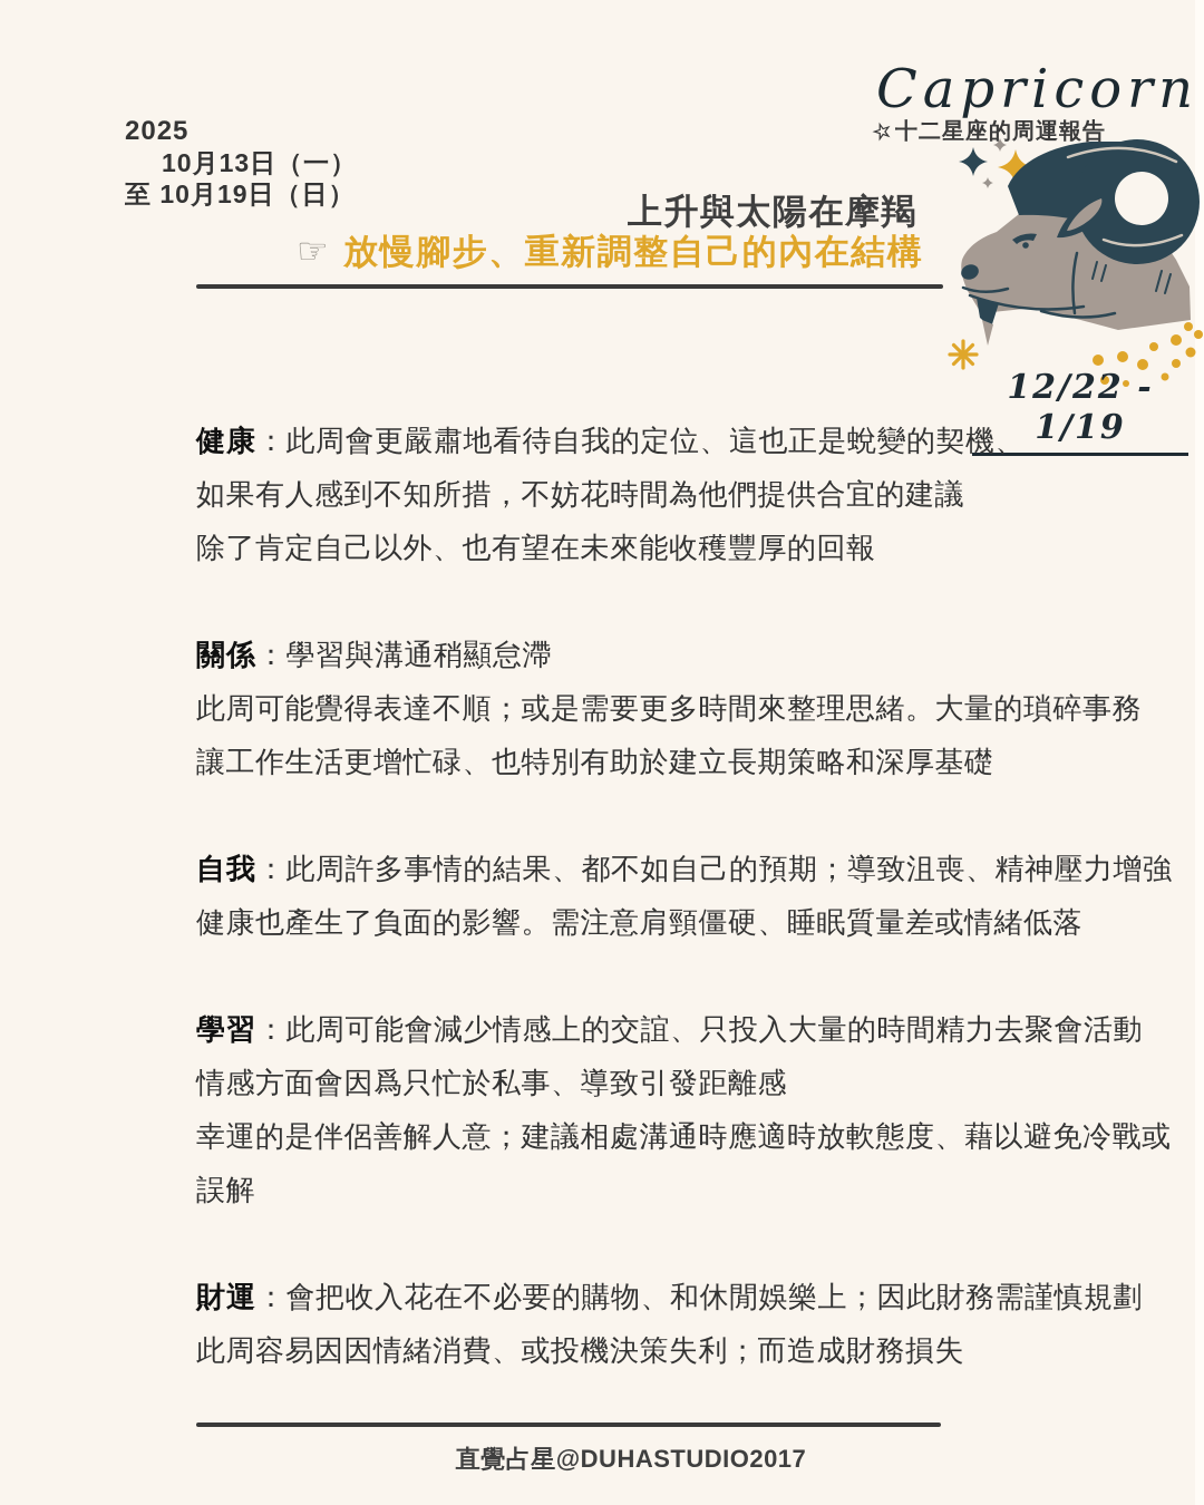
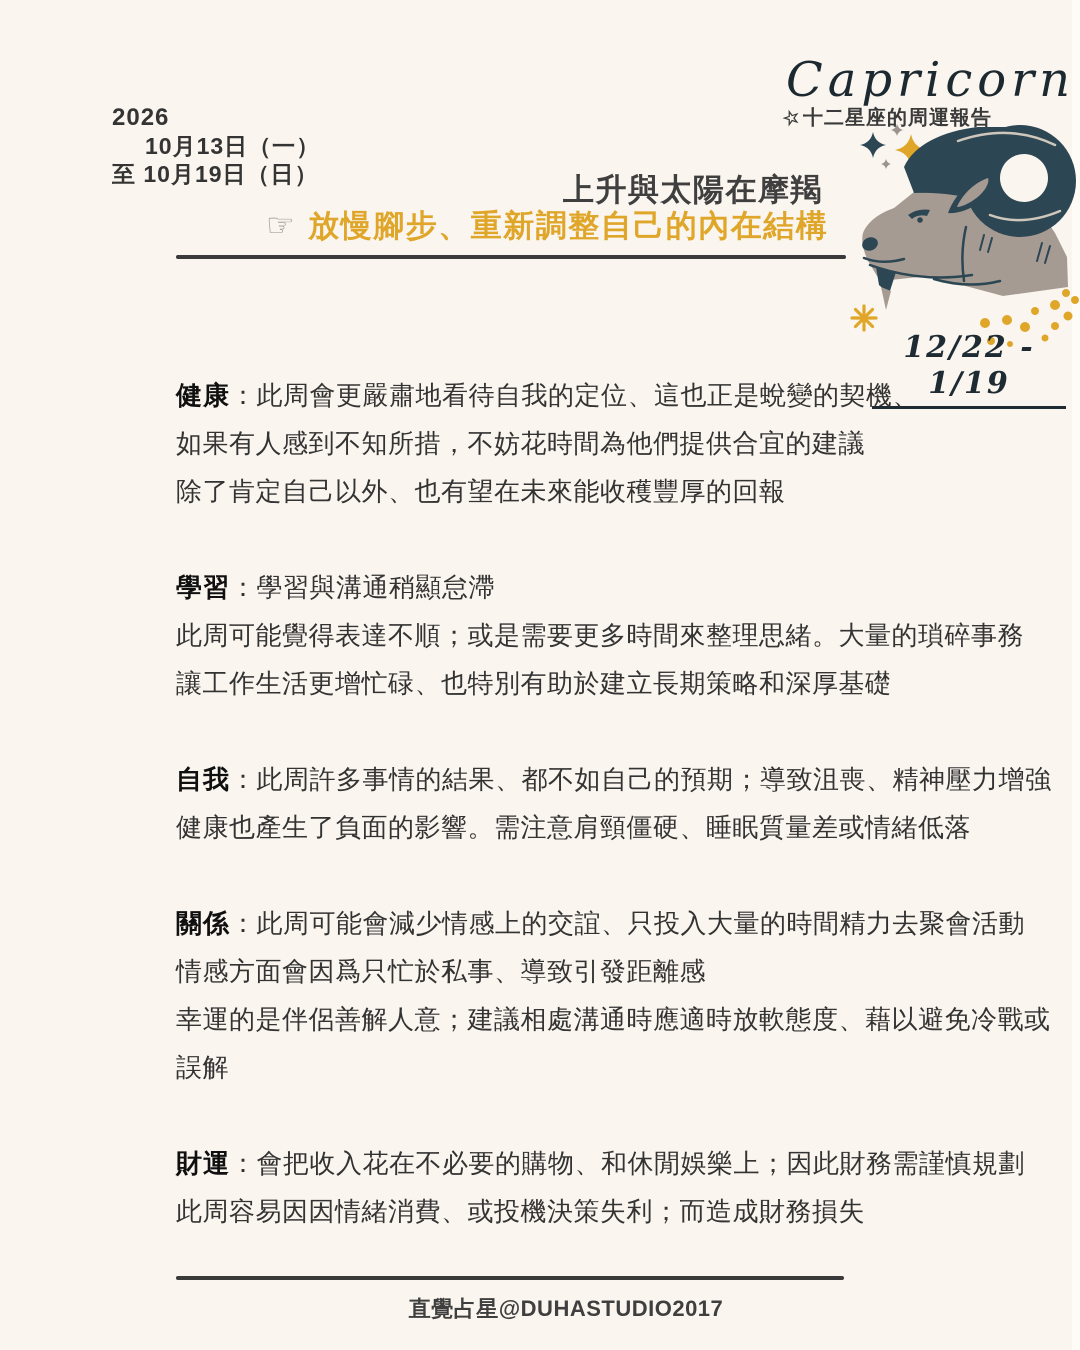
- 2025
+ 2026
  10月13日（一）
  至 10月19日（日）
  Capricorn
  上升與太陽在摩羯
  ☞ 放慢腳步、重新調整自己的內在結構
  12/22 - 1/19
  健康：此周會更嚴肅地看待自我的定位、這也正是蛻變的契機、
  如果有人感到不知所措，不妨花時間為他們提供合宜的建議
  除了肯定自己以外、也有望在未來能收穫豐厚的回報
- 關係：學習與溝通稍顯怠滯
+ 學習：學習與溝通稍顯怠滯
  此周可能覺得表達不順；或是需要更多時間來整理思緒。大量的瑣碎事務
  讓工作生活更增忙碌、也特別有助於建立長期策略和深厚基礎
  自我：此周許多事情的結果、都不如自己的預期；導致沮喪、精神壓力增強
  健康也產生了負面的影響。需注意肩頸僵硬、睡眠質量差或情緒低落
- 學習：此周可能會減少情感上的交誼、只投入大量的時間精力去聚會活動
+ 關係：此周可能會減少情感上的交誼、只投入大量的時間精力去聚會活動
  情感方面會因爲只忙於私事、導致引發距離感
  幸運的是伴侶善解人意；建議相處溝通時應適時放軟態度、藉以避免冷戰或誤解
  財運：會把收入花在不必要的購物、和休閒娛樂上；因此財務需謹慎規劃
  此周容易因因情緒消費、或投機決策失利；而造成財務損失
  直覺占星@DUHASTUDIO2017
